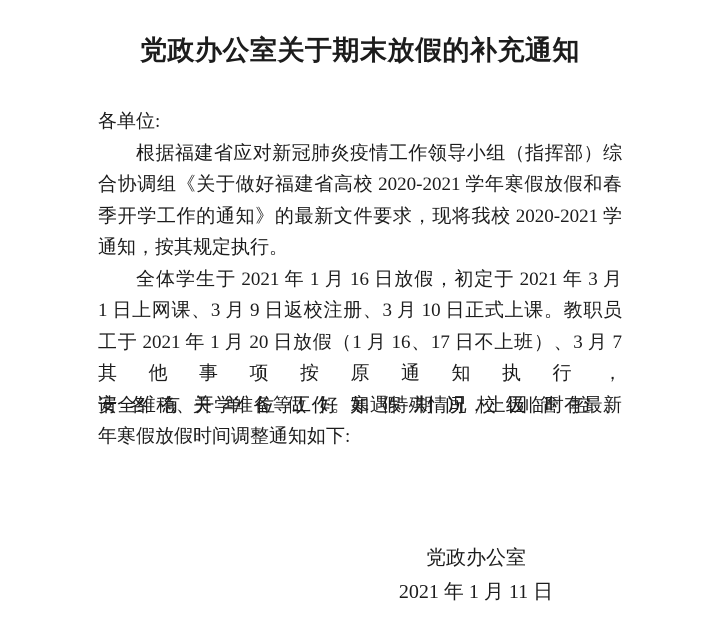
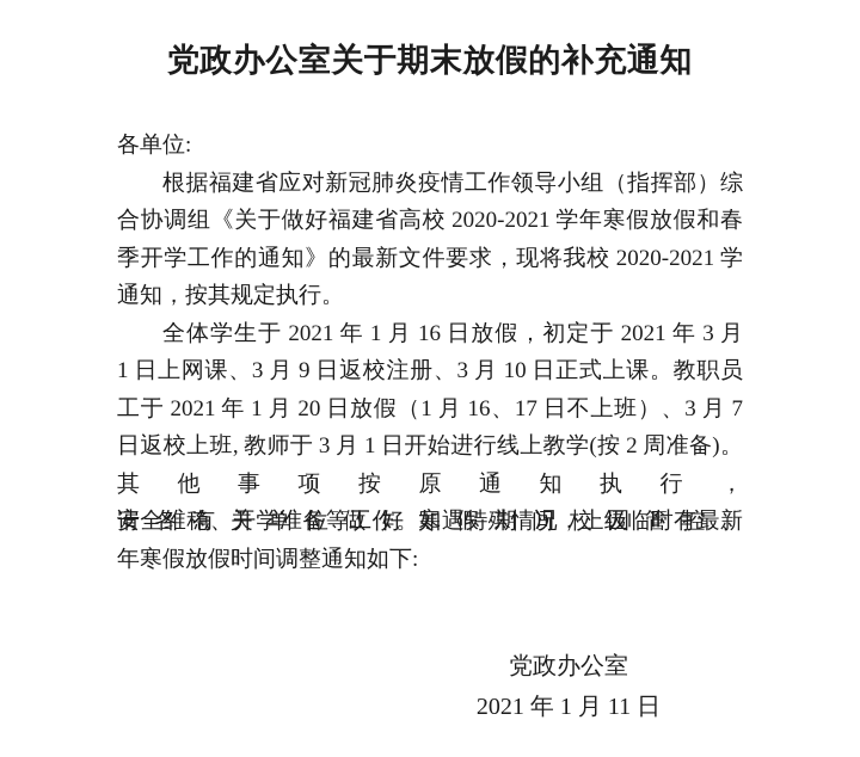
  党政办公室关于期末放假的补充通知
  各单位:
  根据福建省应对新冠肺炎疫情工作领导小组（指挥部）综
  合协调组《关于做好福建省高校 2020-2021 学年寒假放假和春
  季开学工作的通知》的最新文件要求，现将我校 2020-2021 学
  通知，按其规定执行。
  全体学生于 2021 年 1 月 16 日放假，初定于 2021 年 3 月
  1 日上网课、3 月 9 日返校注册、3 月 10 日正式上课。教职员
  工于 2021 年 1 月 20 日放假（1 月 16、17 日不上班）、3 月 7
+ 日返校上班, 教师于 3 月 1 日开始进行线上教学(按 2 周准备)。
  其他事项按原通知执行，请各有关单位做好寒假期间校园管控、
  安全维稳、开学准备等工作。如遇特殊情况，上级临时有最新
  年寒假放假时间调整通知如下:
  党政办公室
  2021 年 1 月 11 日
